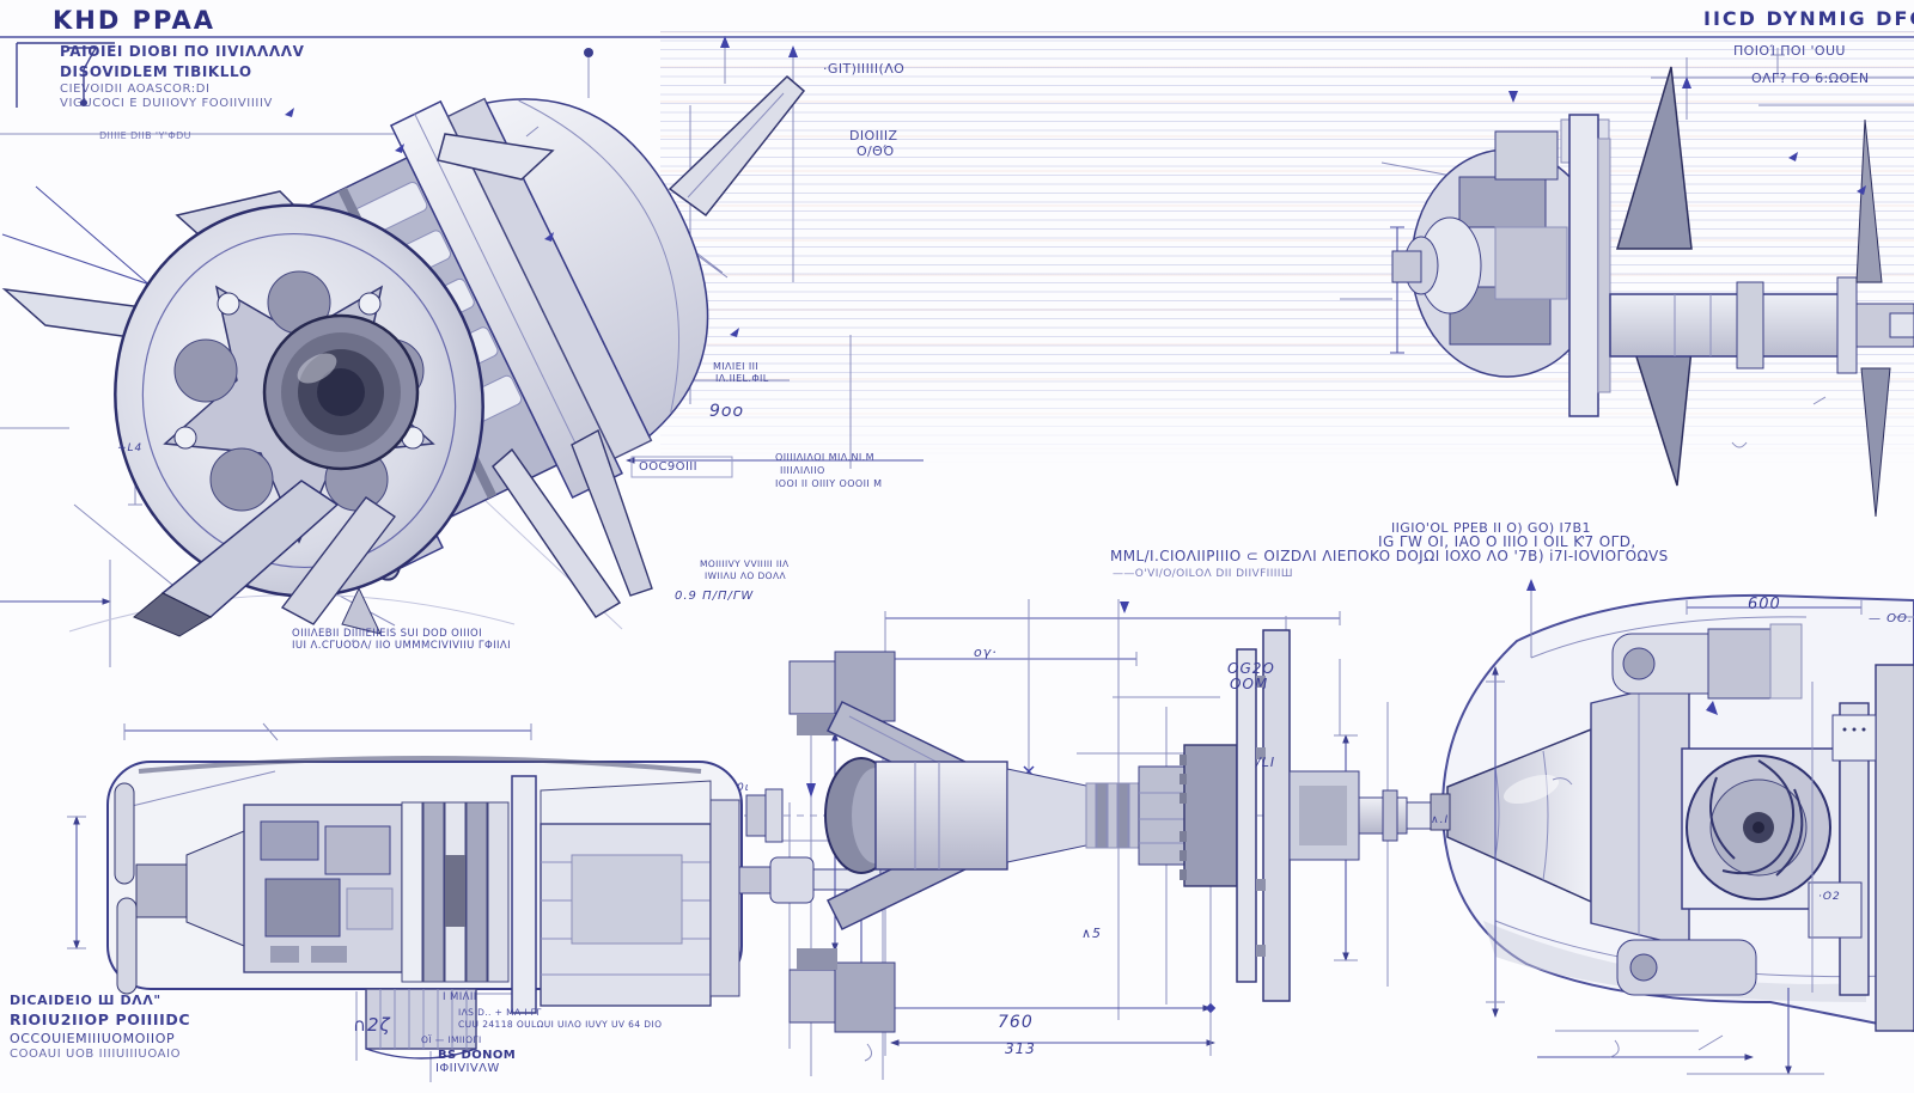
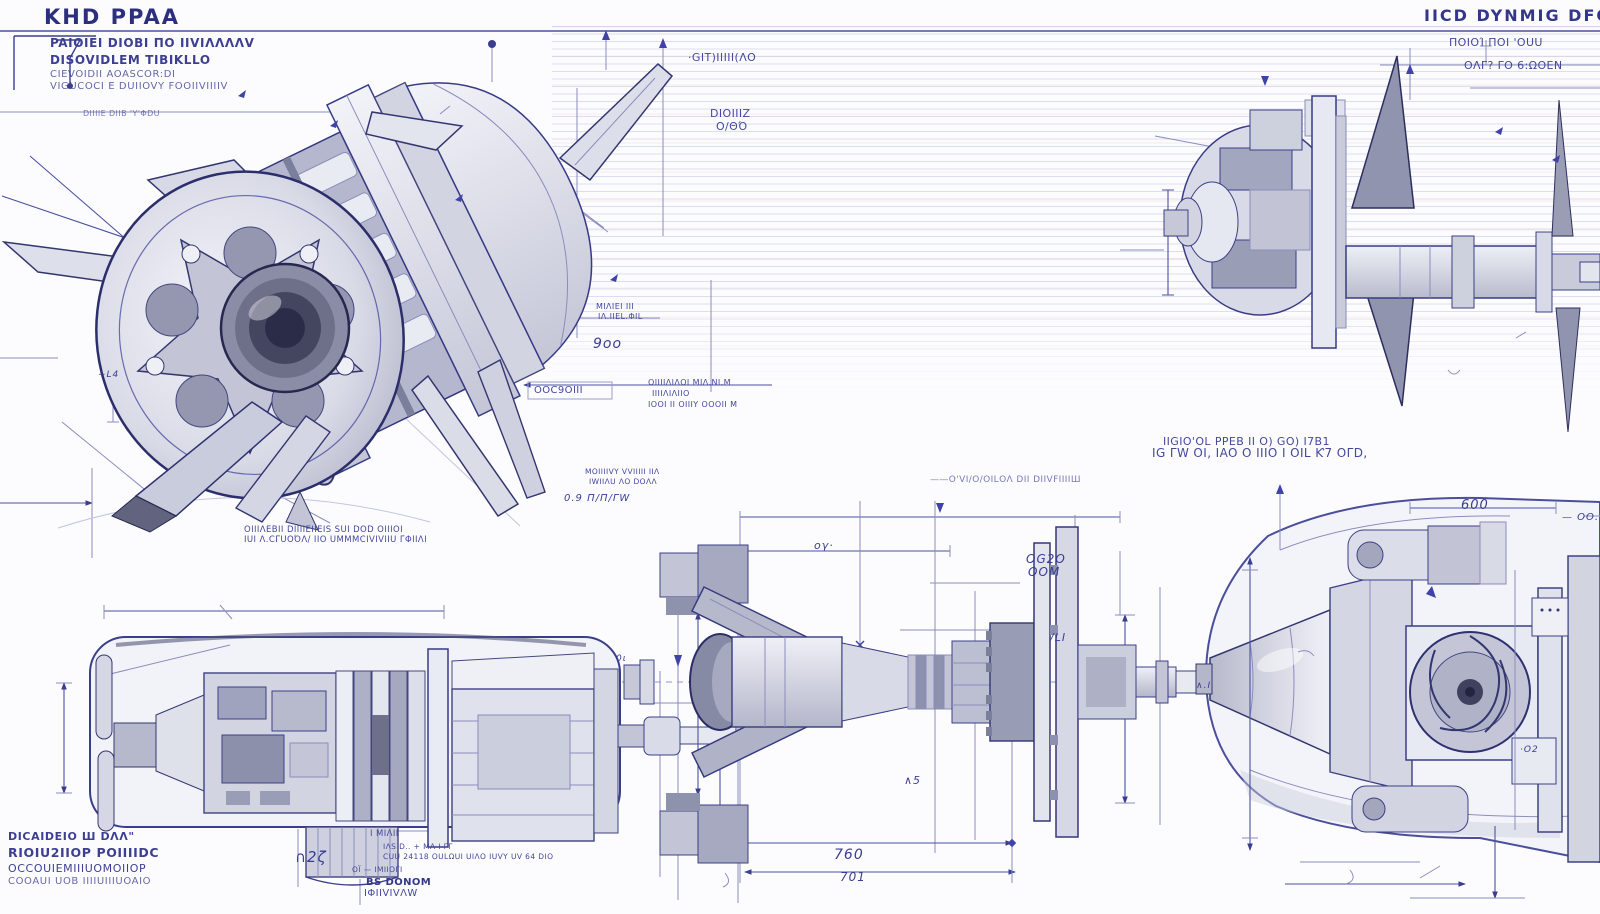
  KHD PPAA
  IICD DYNMIG DF
  PAIOIEI DIOBI ΠΟ IIVIΛΛΛΛV
  DISOVIDLEM TIBIKLLO
  CIEVOIDII AOASCOR:DI
  VIGUCOCI E DUIIOVY FOOIIVIIIIV
  DICAIDEIO Ш DΛΛ"
  RIOIU2IIOP POIIIIDC
  OCCOUIEMIIIUOMOIIOP
  COOAUI UOB IIIIUIIIUOAIO
  IIGIO'OL PPEB II O) GO) I7B1
  IG ΓW OI, IAO O IIIO I OIL Ƙ7 OΓD,
- MML/I.CIOΛIIPIIIO ⊂ OIZDΛI ΛIEΠOKO DOJΩI IOXO ΛΟ '7Β) i7I-IOVIOΓOΩVS
  ——O'VI/Ο/OILΟΛ DII DIIVFIIIIШ
  ΠΟΙΟΊ ΠΟΙ 'OUU
  ΟΛΓ? ΓΟ 6:ΩΟΕΝ
  DIIIIΕ DIIB 'Y'ΦDU
  ·GIT)IIIII(ΛΟ
  DIΟIIΙZ
  Ο/ΘΌ
  MIΛIEI III
  IΛ.IIEL.ΦIL
  9οο
  ΟΟC9ΟΙΙΙ
  ΟΙΙΙΙΛΙΛΟΙ ΜΙΛ.ΝΙ.Μ
  IIIIΛΙΛΙΙΟ
  ΙΟΟΙ ΙΙ ΟΙΙΙΥ ΟΟΟΙΙ Μ
  ΜΟΙΙΙΙVΥ VVΙΙΙΙΙ ΙΙΛ
  ΙWΙΙΛU ΛΟ DΟΛΛ
  0.9 Π/Π/ΓW
  ΟΙΙΙΛΕΒΙΙ DΙΙΙΙΕΙΙΕΙS SUI DΟD ΟΙΙΙΟΙ
  ΙUΙ Λ.CΓUΟΌΛ/ ΙΙΟ UΜΜΜCΙVΙVΙΙU ΓΦΙΙΛΙ
  +L4
  Ι ΜΙΛΙΙ
  ΙΛS D.. + ΜΛ Ι ΓΓ
  CUU 24118 ΟULΩUI UΙΛΟ ΙUVΥ UV 64 DΙΟ
  ΟΪ — ΙΜΙΙΟΓΙ
  ΒS DΟΝΟΜ
  ΙΦΙΙVΙVΛW
  ∩2ζ
  ογ·
  ΟG2Ο
  ΟΟΜ
  /LΙ
  ∧5
  760
- 313
+ 701
  0ι
  600
  — ΟΟ.
  ∧.Ι
  ·Ο2
